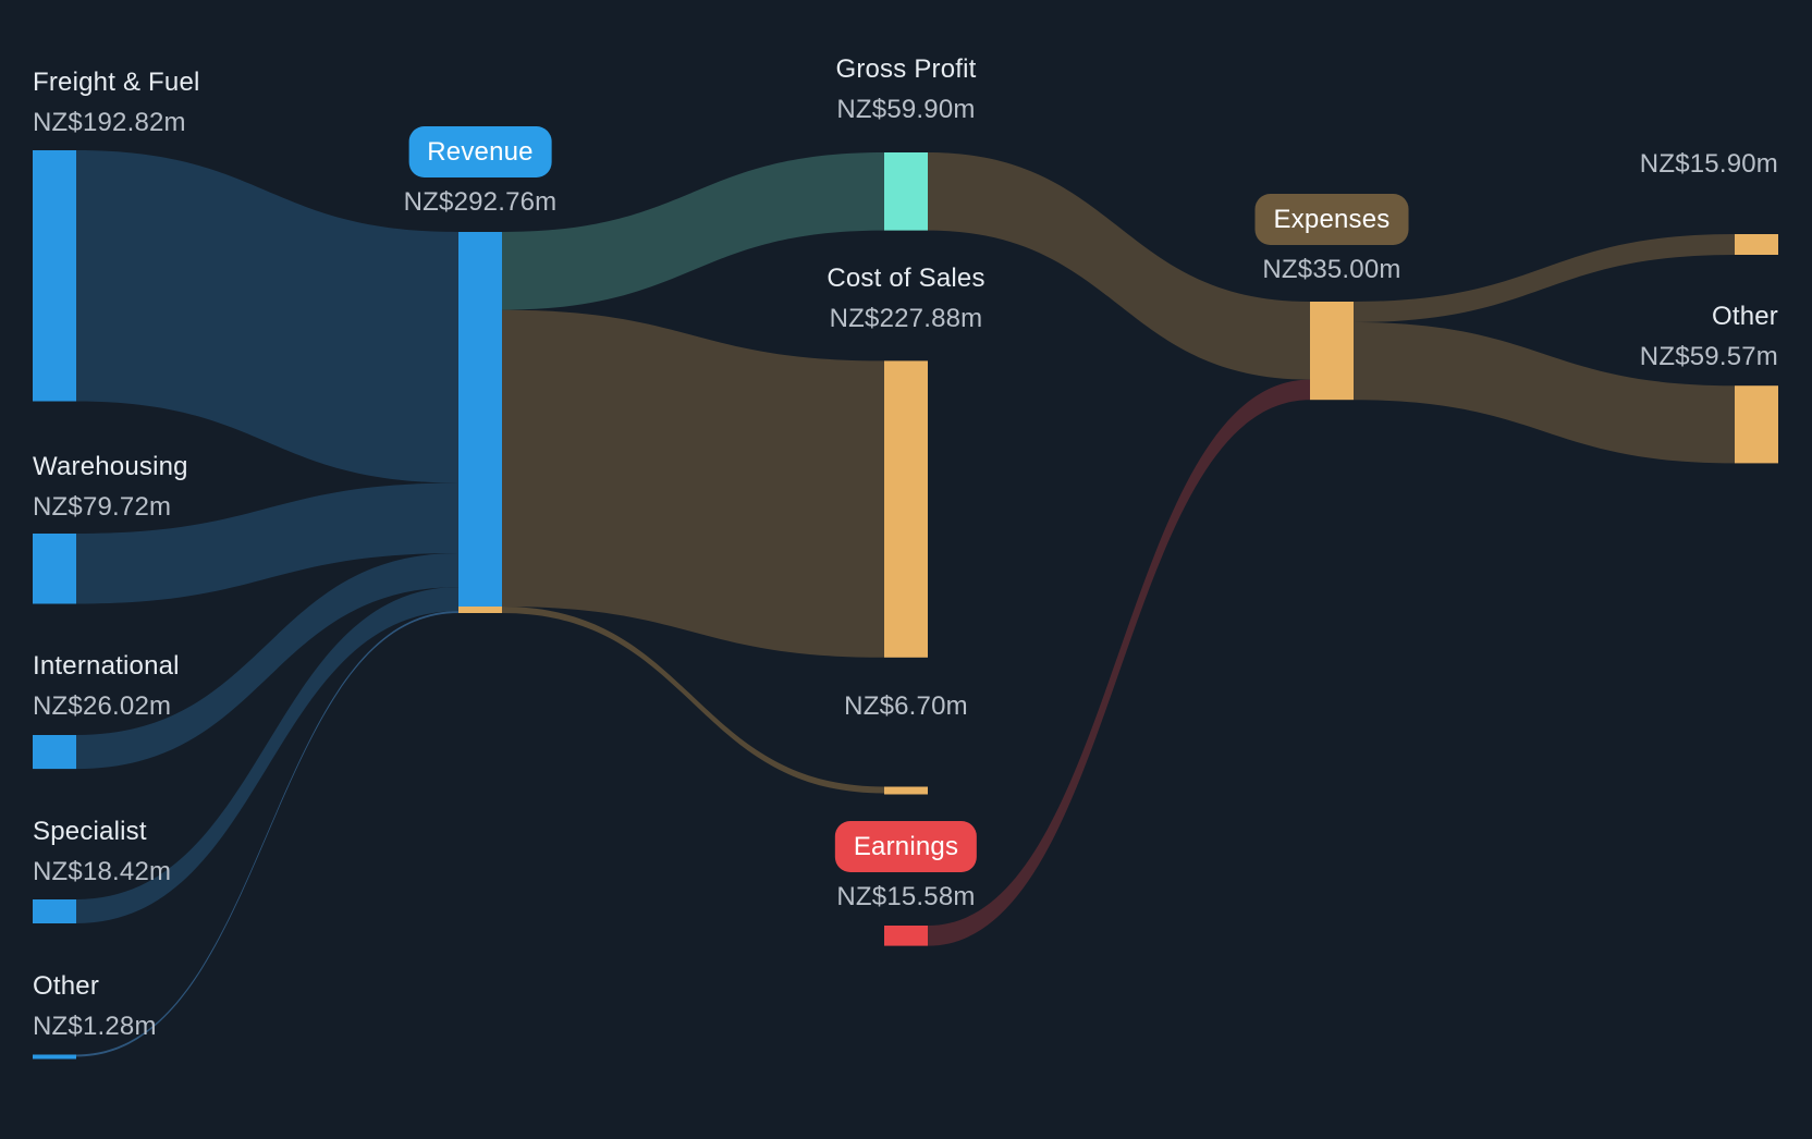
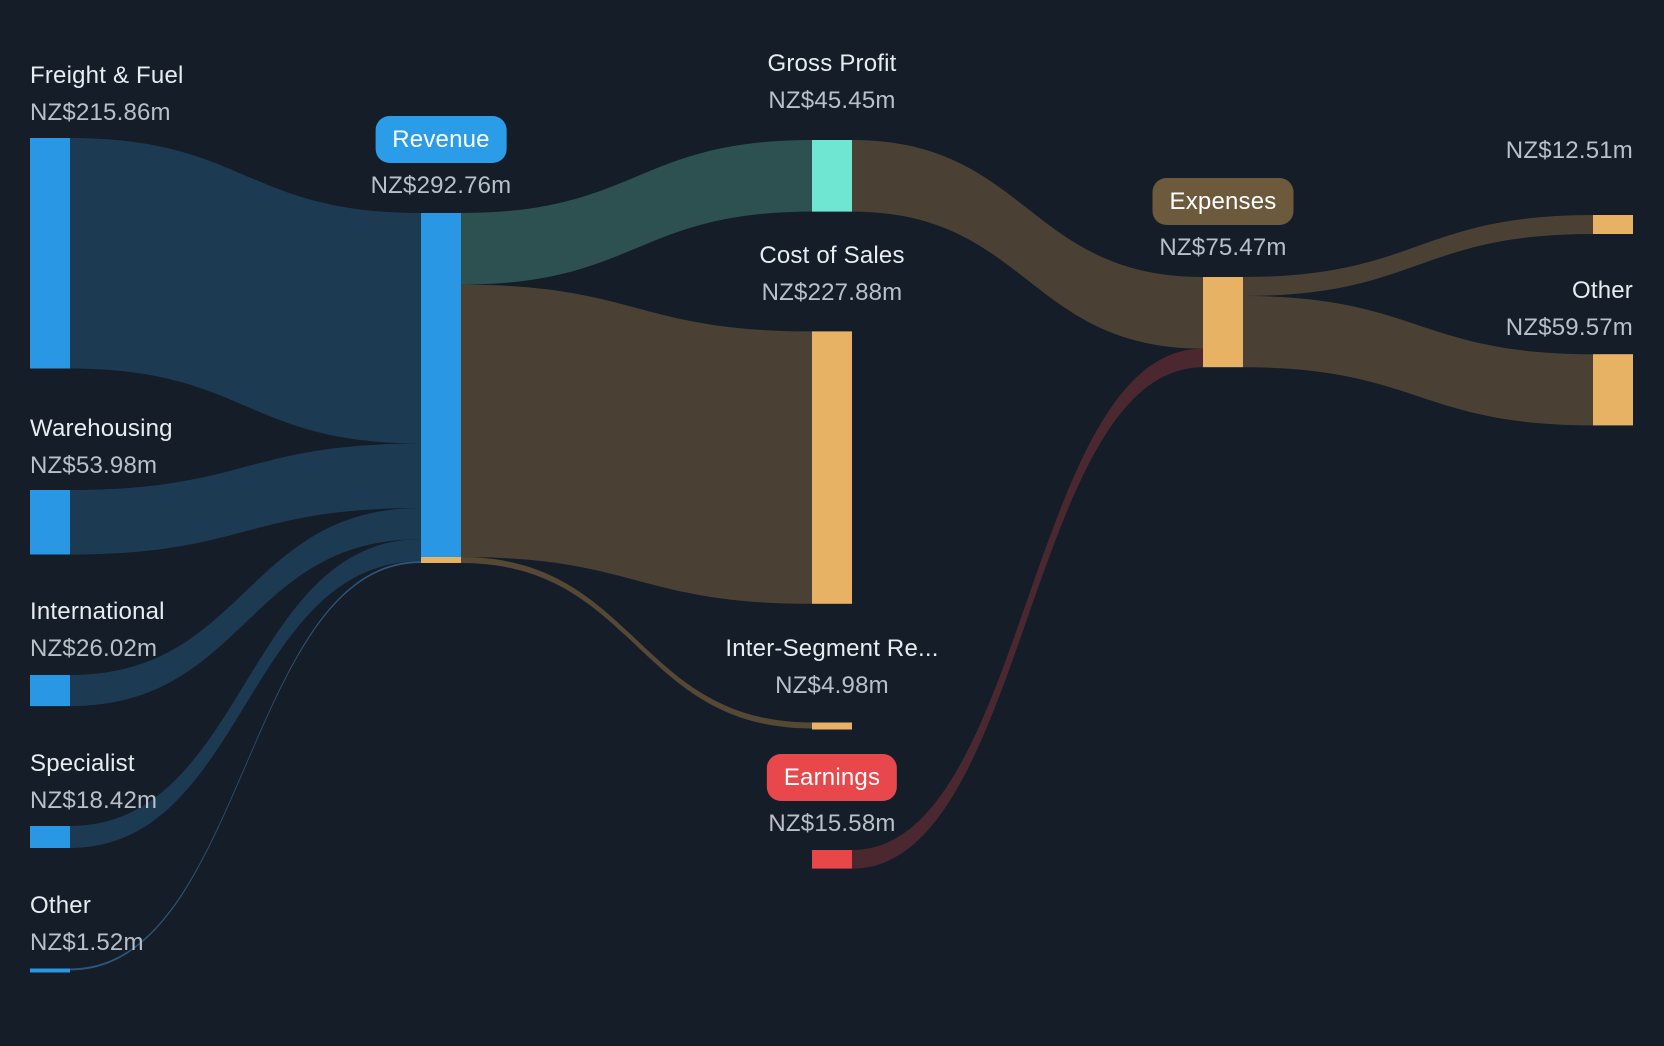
  Freight & Fuel
- NZ$192.82m
+ NZ$215.86m
  Warehousing
- NZ$79.72m
+ NZ$53.98m
  International
  NZ$26.02m
  Specialist
  NZ$18.42m
  Other
- NZ$1.28m
+ NZ$1.52m
  Revenue
  NZ$292.76m
  Gross Profit
- NZ$59.90m
+ NZ$45.45m
  Cost of Sales
  NZ$227.88m
+ Inter-Segment Re...
- NZ$6.70m
+ NZ$4.98m
  Earnings
  NZ$15.58m
  Expenses
- NZ$35.00m
+ NZ$75.47m
- NZ$15.90m
+ NZ$12.51m
  Other
  NZ$59.57m
